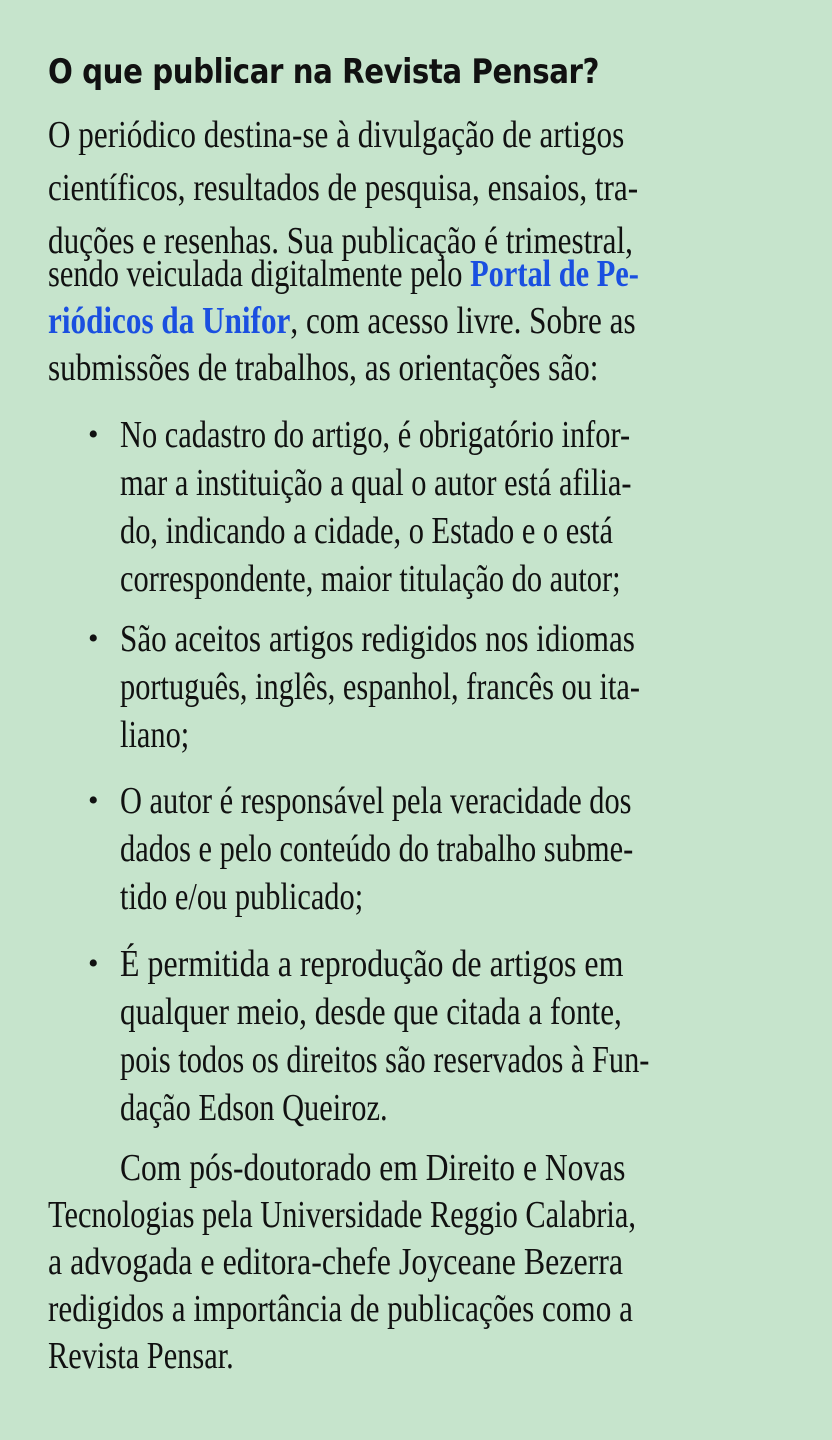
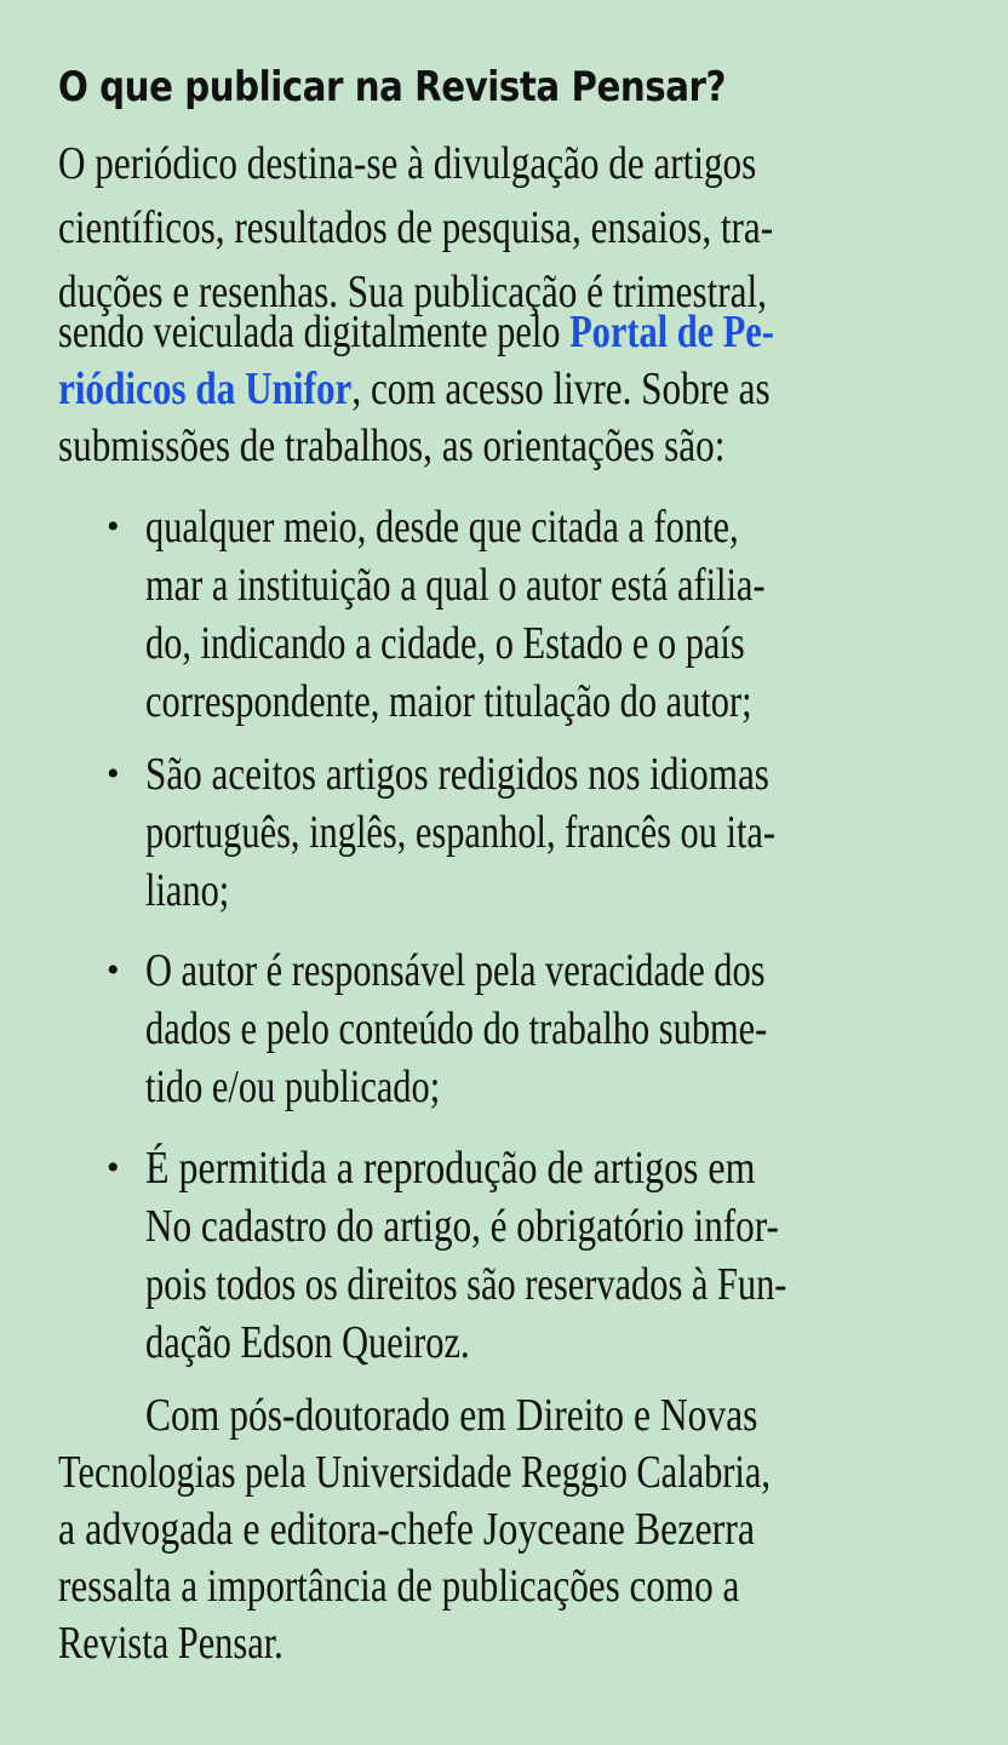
  O que publicar na Revista Pensar?
  O periódico destina-se à divulgação de artigos
  científicos, resultados de pesquisa, ensaios, tra-
  duções e resenhas. Sua publicação é trimestral,
  sendo veiculada digitalmente pelo Portal de Pe-
  riódicos da Unifor, com acesso livre. Sobre as
  submissões de trabalhos, as orientações são:
  •
- No cadastro do artigo, é obrigatório infor-
+ qualquer meio, desde que citada a fonte,
  mar a instituição a qual o autor está afilia-
- do, indicando a cidade, o Estado e o está
+ do, indicando a cidade, o Estado e o país
  correspondente, maior titulação do autor;
  •
  São aceitos artigos redigidos nos idiomas
  português, inglês, espanhol, francês ou ita-
  liano;
  •
  O autor é responsável pela veracidade dos
  dados e pelo conteúdo do trabalho subme-
  tido e/ou publicado;
  •
  É permitida a reprodução de artigos em
- qualquer meio, desde que citada a fonte,
+ No cadastro do artigo, é obrigatório infor-
  pois todos os direitos são reservados à Fun-
  dação Edson Queiroz.
  Com pós-doutorado em Direito e Novas
  Tecnologias pela Universidade Reggio Calabria,
  a advogada e editora-chefe Joyceane Bezerra
- redigidos a importância de publicações como a
+ ressalta a importância de publicações como a
  Revista Pensar.
